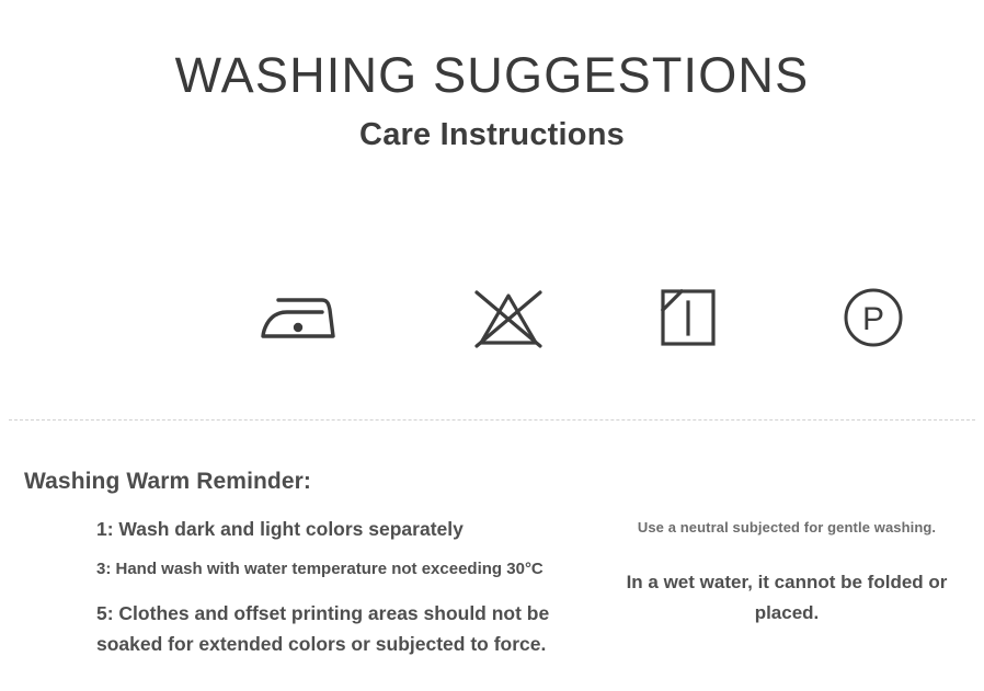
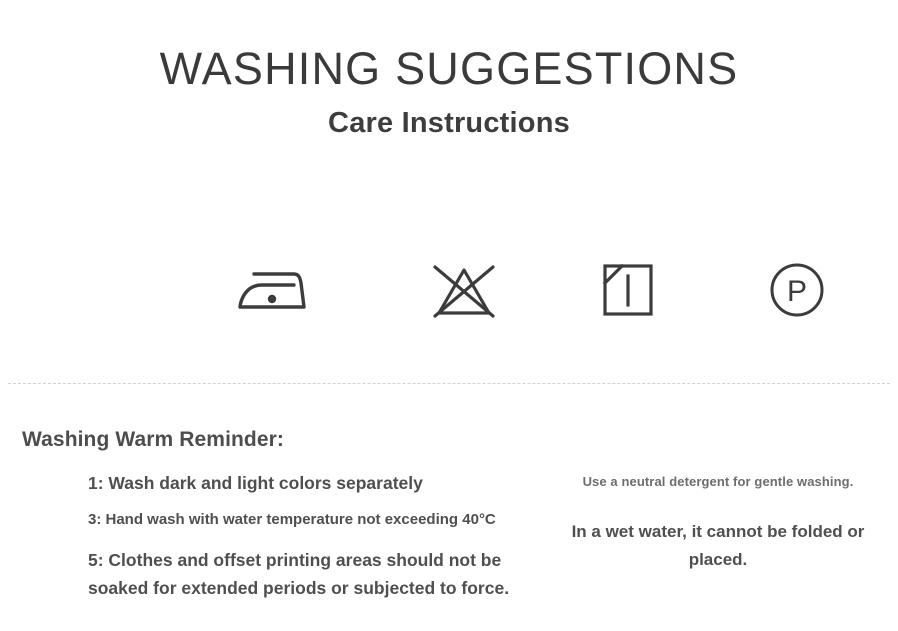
  WASHING SUGGESTIONS
  Care Instructions
  P
  Washing Warm Reminder:
  1: Wash dark and light colors separately
- 3: Hand wash with water temperature not exceeding 30°C
+ 3: Hand wash with water temperature not exceeding 40°C
- 5: Clothes and offset printing areas should not be soaked for extended colors or subjected to force.
+ 5: Clothes and offset printing areas should not be soaked for extended periods or subjected to force.
- Use a neutral subjected for gentle washing.
+ Use a neutral detergent for gentle washing.
  In a wet water, it cannot be folded or placed.
